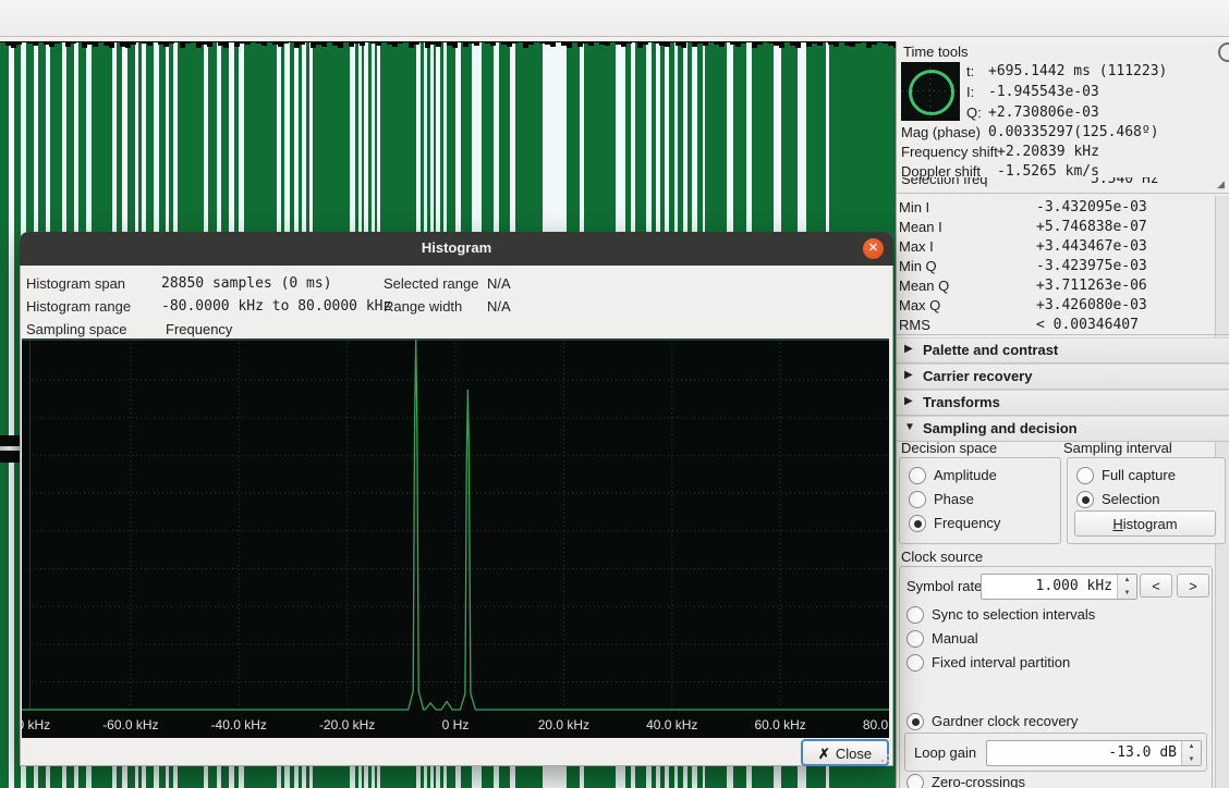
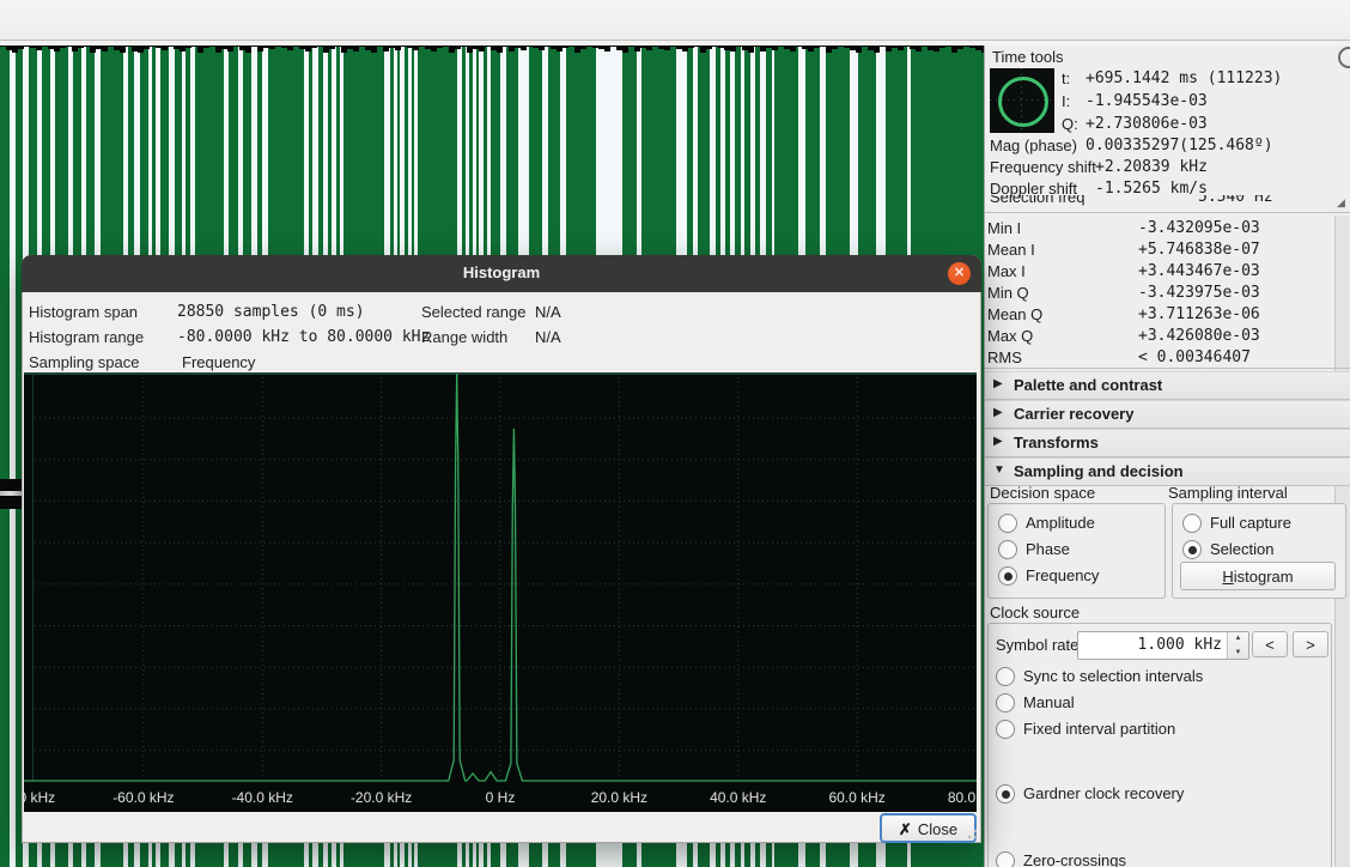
  ◢
  Time tools
  t:
  +695.1442 ms (111223)
  I:
  -1.945543e-03
  Q:
  +2.730806e-03
  Mag (phase)
  0.00335297(125.468º)
  Frequency shift
  +2.20839 kHz
  Doppler shift
  -1.5265 km/s
  Selection freq
  5.540 Hz
  Min I
  -3.432095e-03
  Mean I
  +5.746838e-07
  Max I
  +3.443467e-03
  Min Q
  -3.423975e-03
  Mean Q
  +3.711263e-06
  Max Q
  +3.426080e-03
  RMS
  < 0.00346407
  ▶
  Palette and contrast
  ▶
  Carrier recovery
  ▶
  Transforms
  ▼
  Sampling and decision
  Decision space
  Sampling interval
  Amplitude
  Phase
  Frequency
  Histogram
  Full capture
  Selection
  Clock source
  Symbol rate
  1.000 kHz
  <
  >
  Sync to selection intervals
  Manual
  Fixed interval partition
  Gardner clock recovery
- Loop gain
- -13.0 dB
  Zero-crossings
  Histogram
  ✕
  Histogram span
  28850 samples (0 ms)
  Histogram range
  -80.0000 kHz to 80.0000 kHz
  Sampling space
  Frequency
  Selected range
  N/A
  Range width
  N/A
  -60.0 kHz
  -40.0 kHz
  -20.0 kHz
  0 Hz
  20.0 kHz
  40.0 kHz
  60.0 kHz
  ✗ Close
